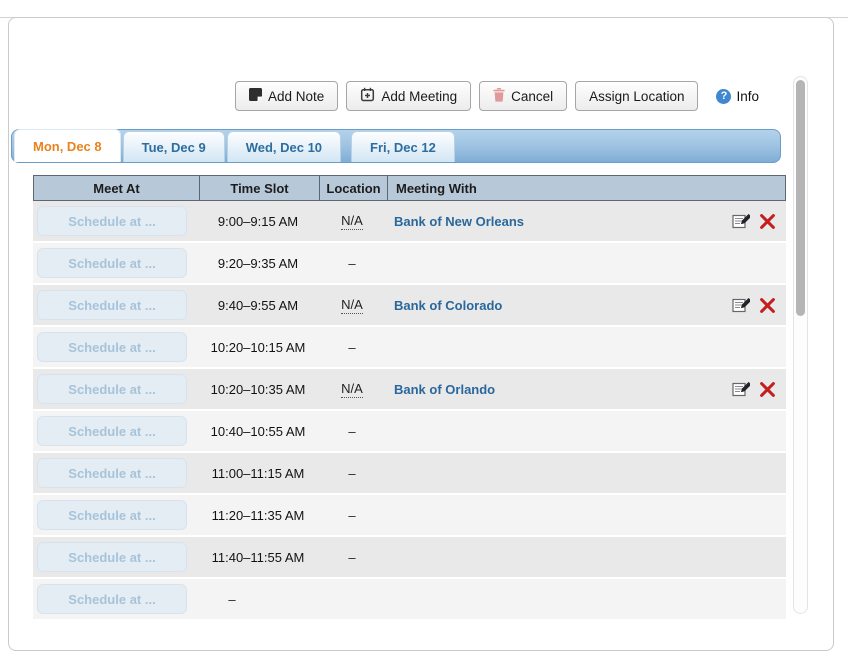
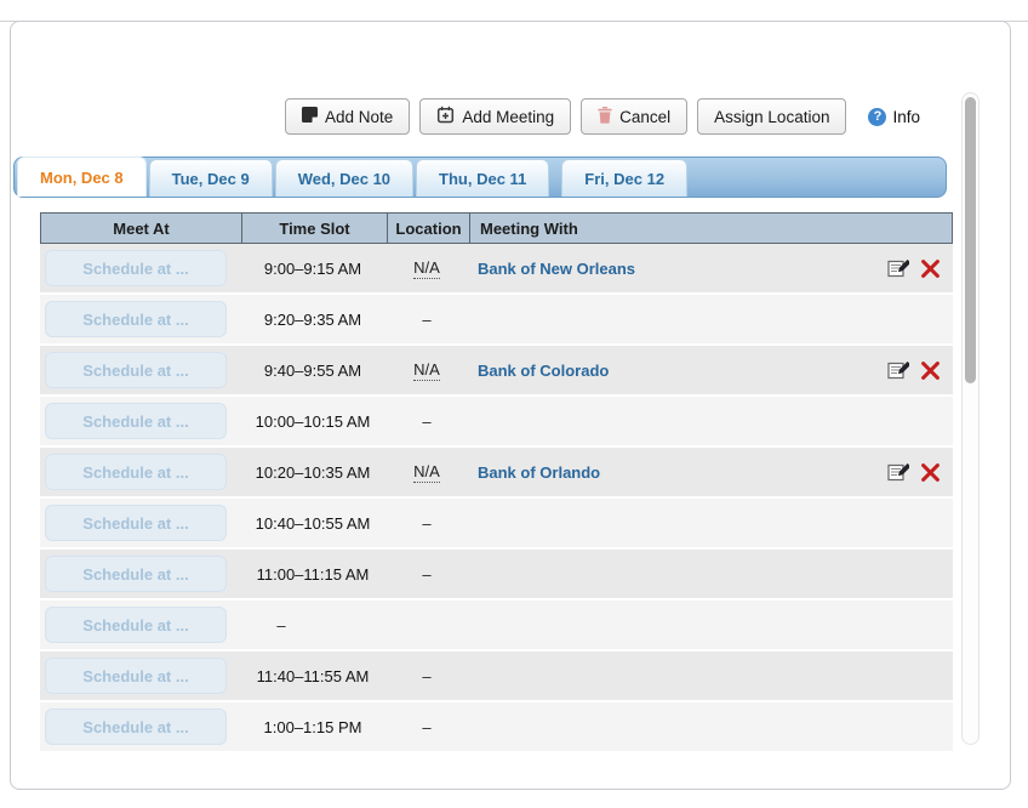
  Add Note
  Add Meeting
  Cancel
  Assign Location
  ?
  Info
  Mon, Dec 8
  Tue, Dec 9
  Wed, Dec 10
+ Thu, Dec 11
  Fri, Dec 12
  Meet At
  Time Slot
  Location
  Meeting With
  Schedule at ...
  9:00–9:15 AM
  N/A
  Bank of New Orleans
  Schedule at ...
  9:20–9:35 AM
  –
  Schedule at ...
  9:40–9:55 AM
  N/A
  Bank of Colorado
  Schedule at ...
- 10:20–10:15 AM
+ 10:00–10:15 AM
  –
  Schedule at ...
  10:20–10:35 AM
  N/A
  Bank of Orlando
  Schedule at ...
  10:40–10:55 AM
  –
  Schedule at ...
  11:00–11:15 AM
  –
  Schedule at ...
- 11:20–11:35 AM
  –
  Schedule at ...
  11:40–11:55 AM
  –
  Schedule at ...
+ 1:00–1:15 PM
  –
